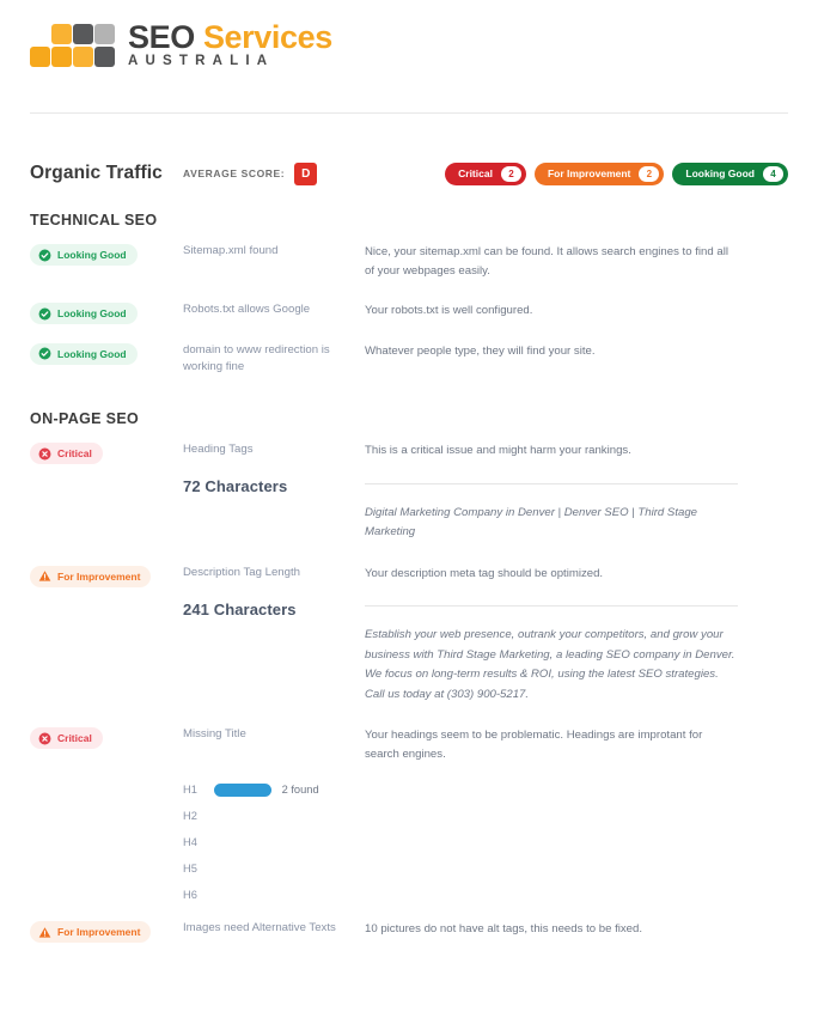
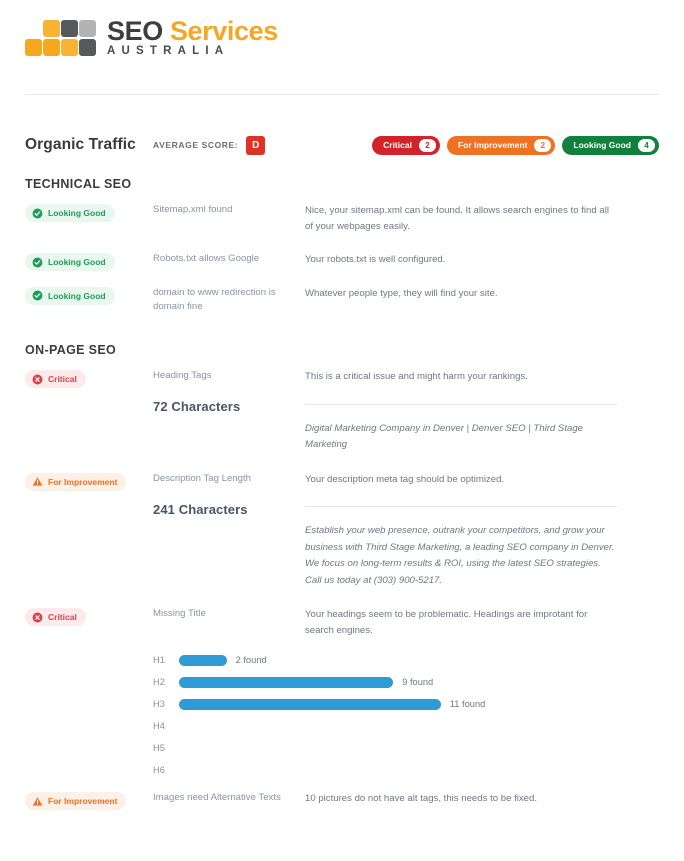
  SEO Services
  AUSTRALIA
  Organic Traffic
  AVERAGE SCORE:
  D
  Critical
  2
  For Improvement
  2
  Looking Good
  4
  TECHNICAL SEO
  Looking Good
  Sitemap.xml found
  Nice, your sitemap.xml can be found. It allows search engines to find all of your webpages easily.
  Looking Good
  Robots.txt allows Google
  Your robots.txt is well configured.
  Looking Good
- domain to www redirection is working fine
+ domain to www redirection is domain fine
  Whatever people type, they will find your site.
  ON-PAGE SEO
  Critical
  Heading Tags
  72 Characters
  This is a critical issue and might harm your rankings.
  Digital Marketing Company in Denver | Denver SEO | Third Stage Marketing
  For Improvement
  Description Tag Length
  241 Characters
  Your description meta tag should be optimized.
  Establish your web presence, outrank your competitors, and grow your business with Third Stage Marketing, a leading SEO company in Denver. We focus on long-term results & ROI, using the latest SEO strategies. Call us today at (303) 900-5217.
  Critical
  Missing Title
  Your headings seem to be problematic. Headings are improtant for search engines.
  H1
  2 found
  H2
+ 9 found
+ H3
+ 11 found
  H4
  H5
  H6
  For Improvement
  Images need Alternative Texts
  10 pictures do not have alt tags, this needs to be fixed.
